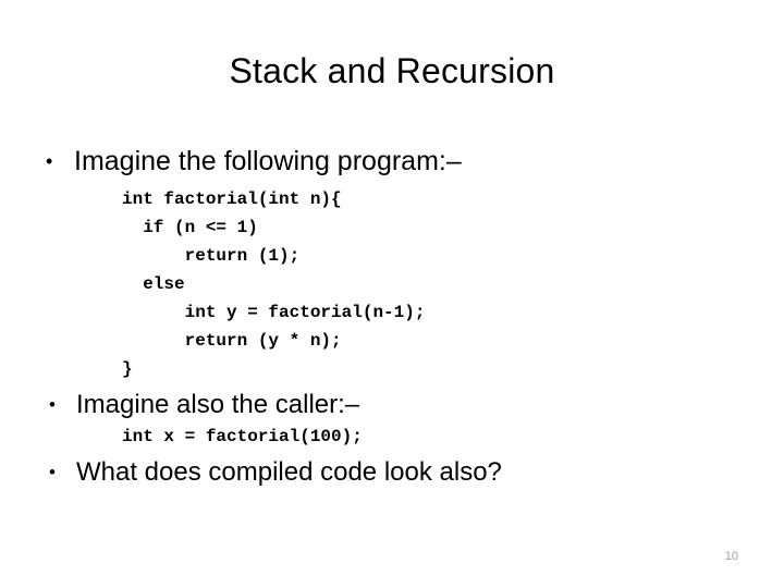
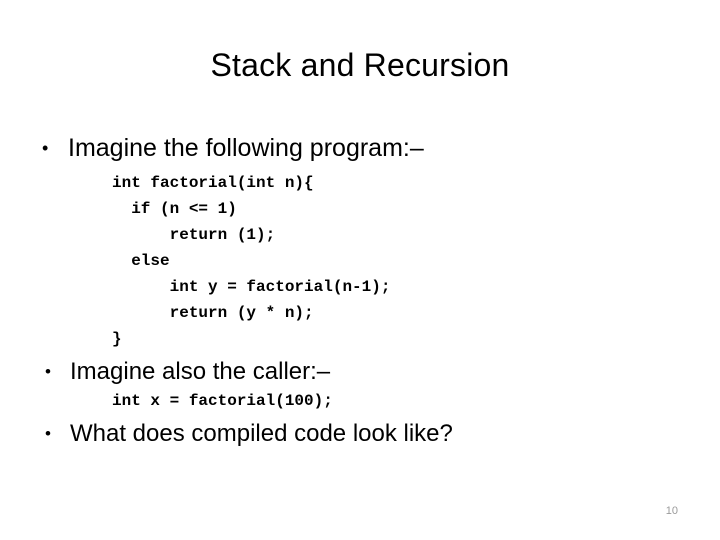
  Stack and Recursion
  •
  Imagine the following program:–
  int factorial(int n){
  if (n <= 1)
  return (1);
  else
  int y = factorial(n-1);
  return (y * n);
  }
  •
  Imagine also the caller:–
  int x = factorial(100);
  •
- What does compiled code look also?
+ What does compiled code look like?
  10
